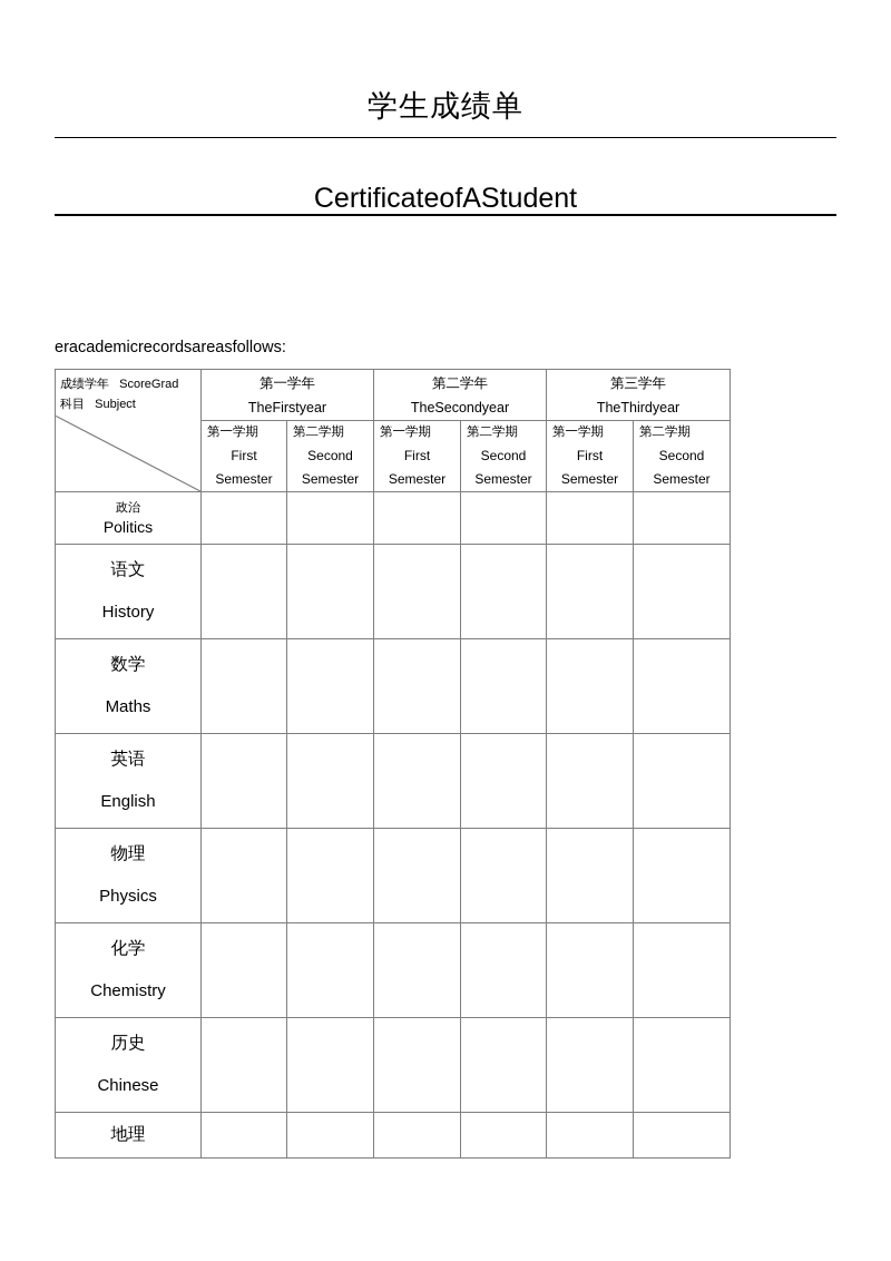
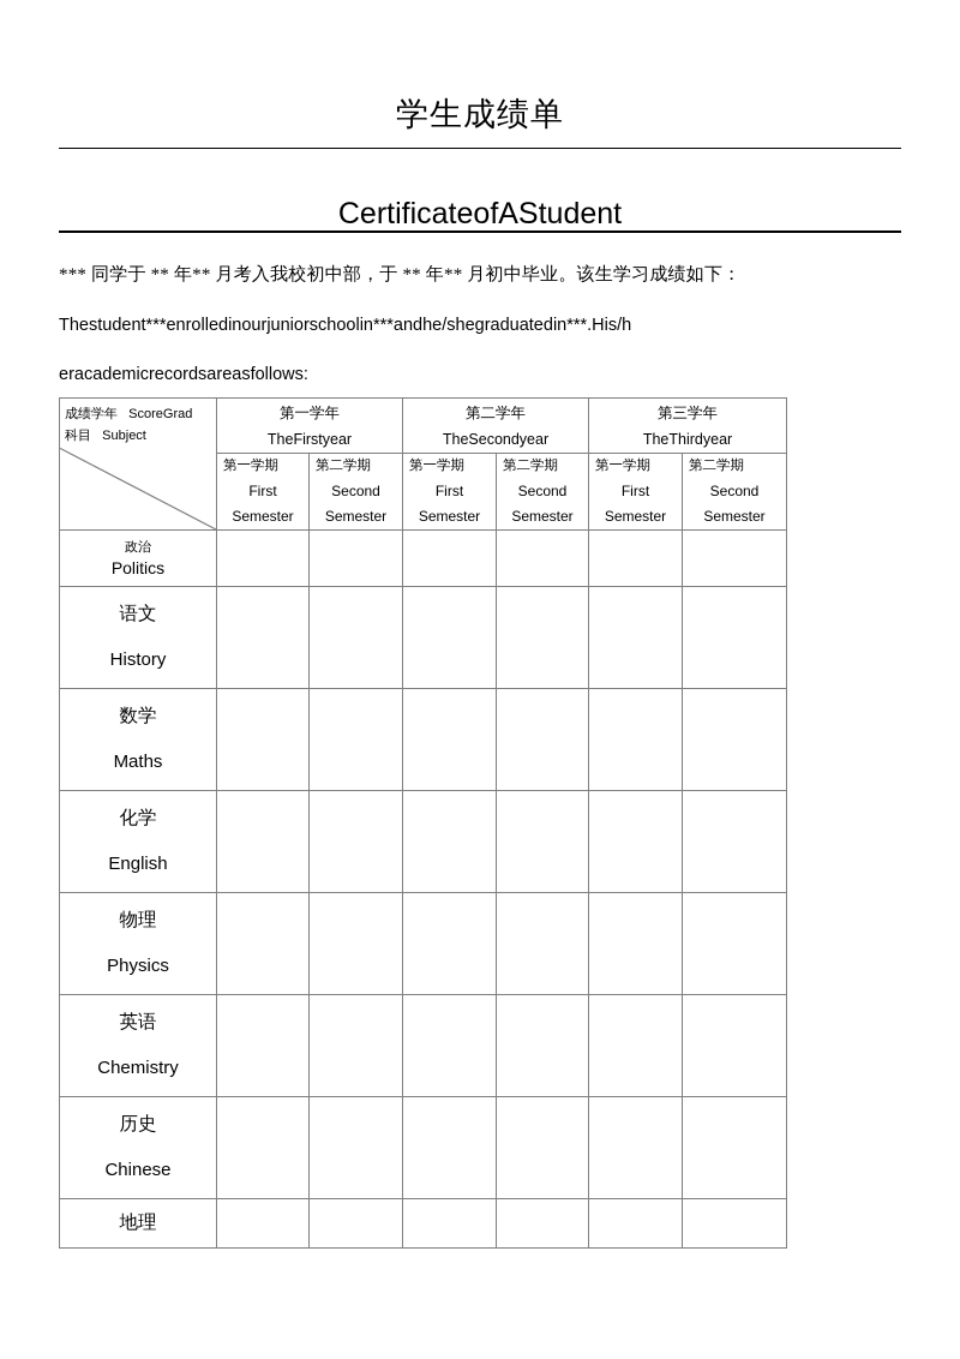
  学生成绩单
  CertificateofAStudent
+ *** 同学于 ** 年** 月考入我校初中部，于 ** 年** 月初中毕业。该生学习成绩如下：
+ Thestudent***enrolledinourjuniorschoolin***andhe/shegraduatedin***.His/h
  eracademicrecordsareasfollows:
  成绩学年 ScoreGrad 科目 Subject	第一学年 TheFirstyear	第二学年 TheSecondyear	第三学年 TheThirdyear
  第一学期 First Semester	第二学期 Second Semester	第一学期 First Semester	第二学期 Second Semester	第一学期 First Semester	第二学期 Second Semester
  政治 Politics
  语文 History
  数学 Maths
- 英语 English
+ 化学 English
  物理 Physics
- 化学 Chemistry
+ 英语 Chemistry
  历史 Chinese
  地理
